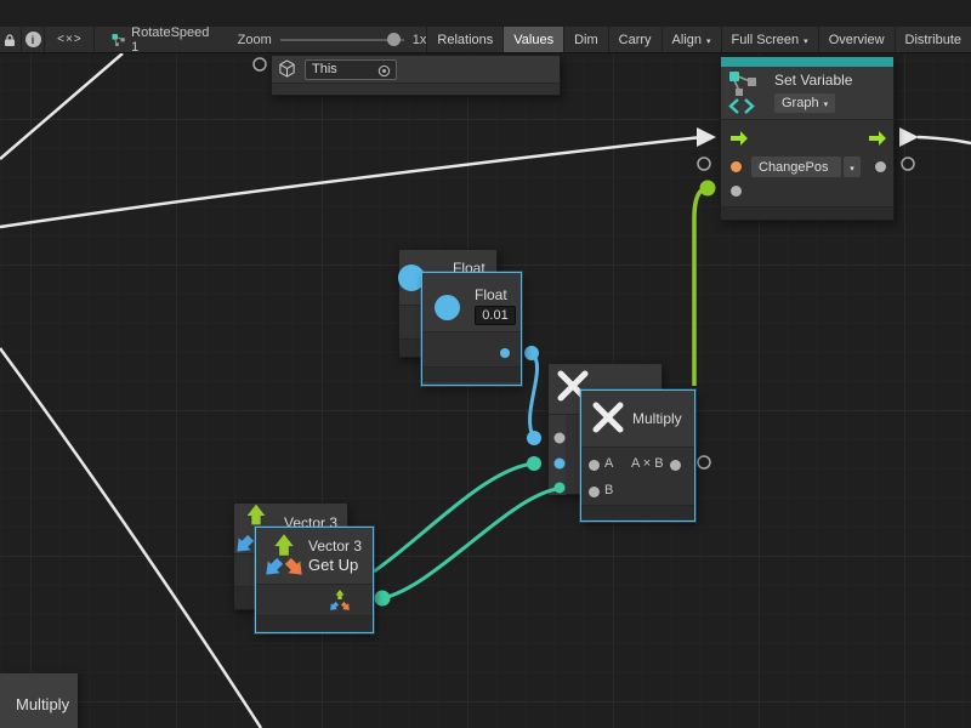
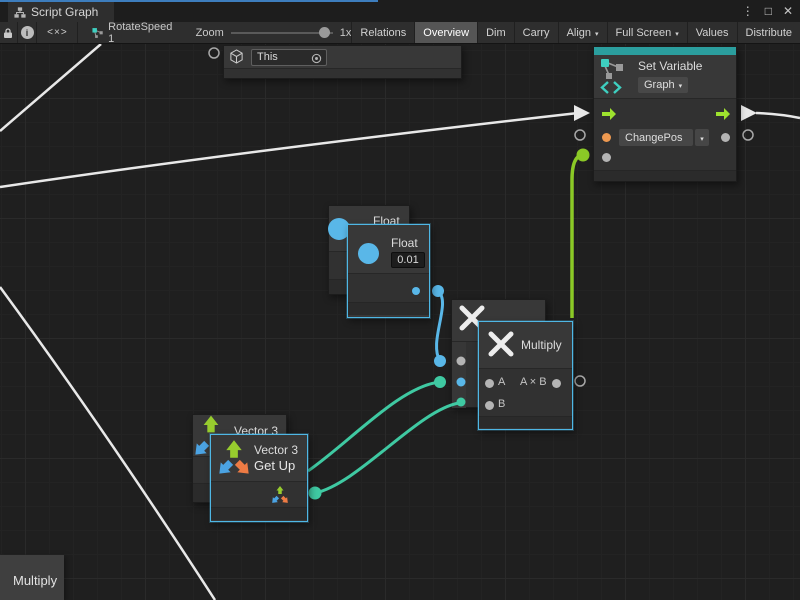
+ Script Graph
+ ⋮
+ □
+ ✕
  i
  <×>
  RotateSpeed 1
  Zoom
  1x
  Relations
- Values
+ Overview
  Dim
  Carry
  Align
  Full Screen
- Overview
+ Values
  Distribute
  Float
  Vector 3
  This
  Set Variable
  Graph
  ChangePos
  Float
  0.01
  Multiply
  A
  A × B
  B
  Vector 3
  Get Up
  Multiply
